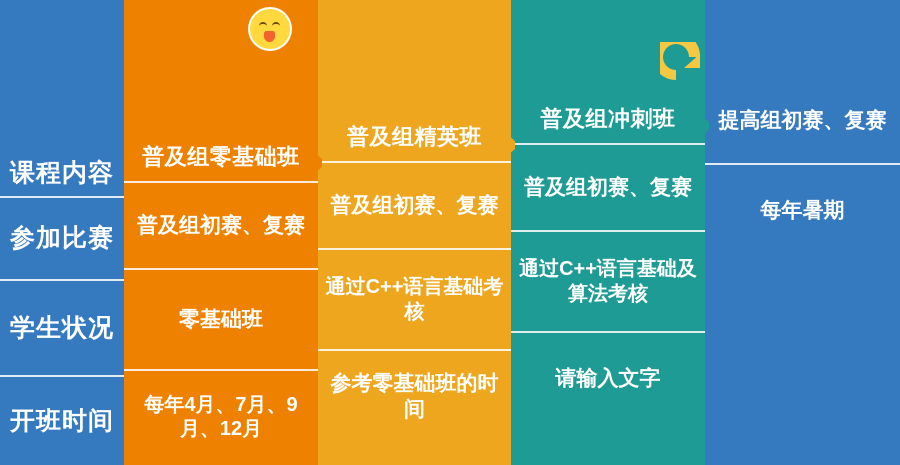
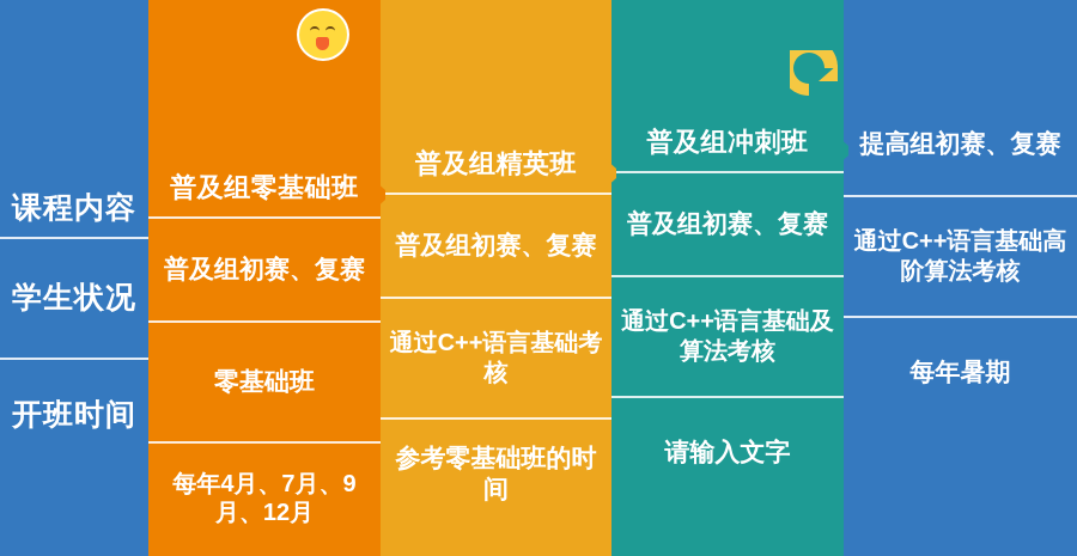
  课程内容
- 参加比赛
  学生状况
  开班时间
  普及组零基础班
  普及组初赛、复赛
  零基础班
  每年4月、7月、9月、12月
  普及组精英班
  普及组初赛、复赛
  通过C++语言基础考核
  参考零基础班的时间
  普及组冲刺班
  普及组初赛、复赛
  通过C++语言基础及算法考核
  请输入文字
  提高组初赛、复赛
+ 通过C++语言基础高阶算法考核
  每年暑期
